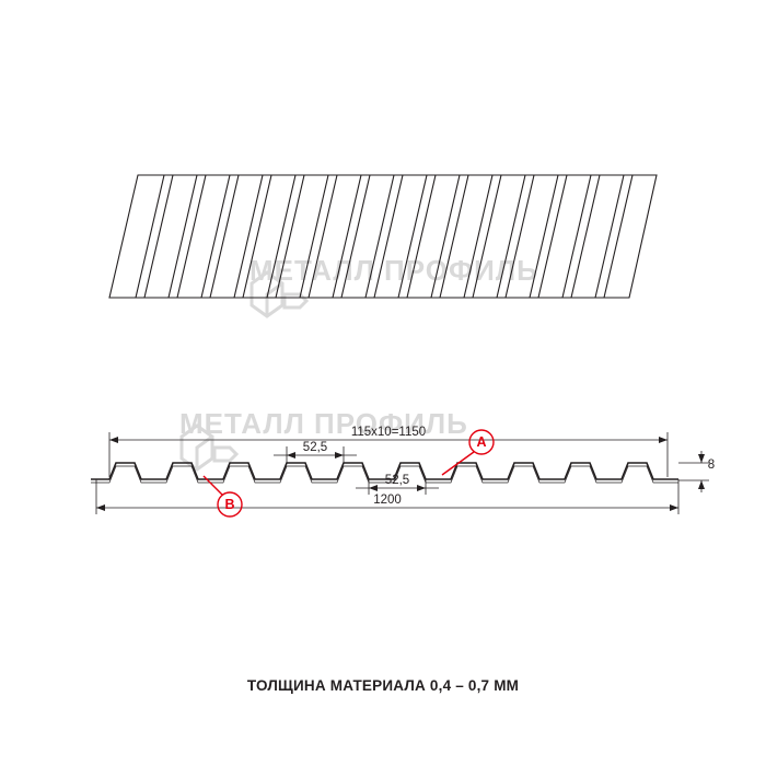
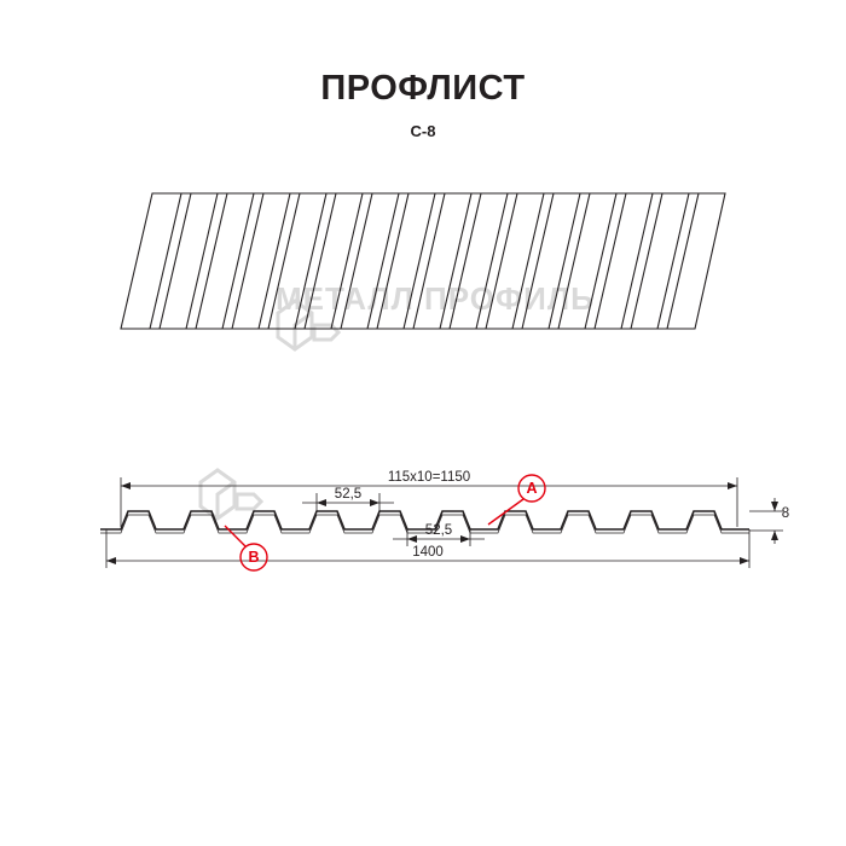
+ ПРОФЛИСТ
+ С-8
  МЕТАЛЛ ПРФИЛЬ
- МЕТАЛЛ ПРОФИЛЬ
  115х10=1150
  52,5
  52,5
- 1200
+ 1400
  8
  A
  B
- ТОЛЩИНА МАТЕРИАЛА 0,4 – 0,7 ММ
